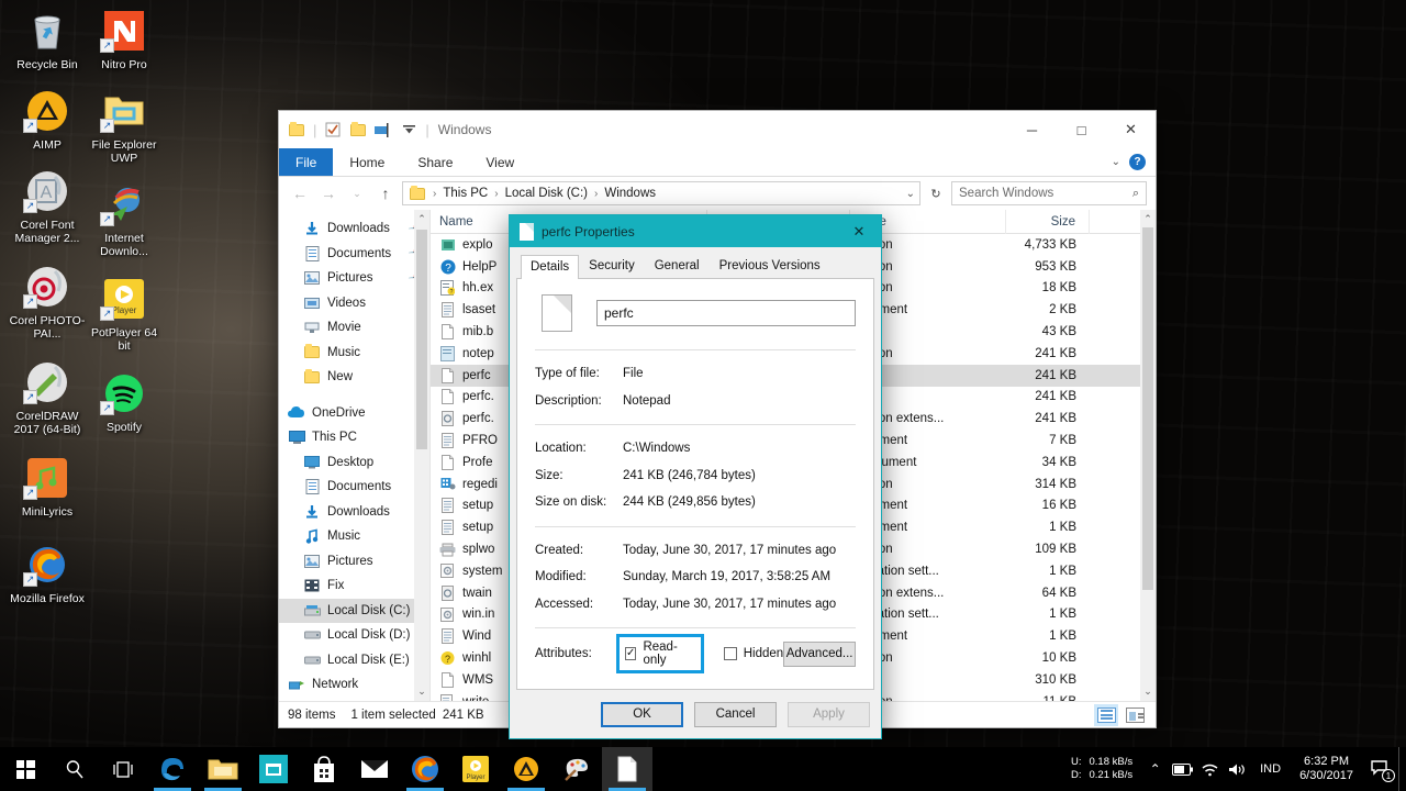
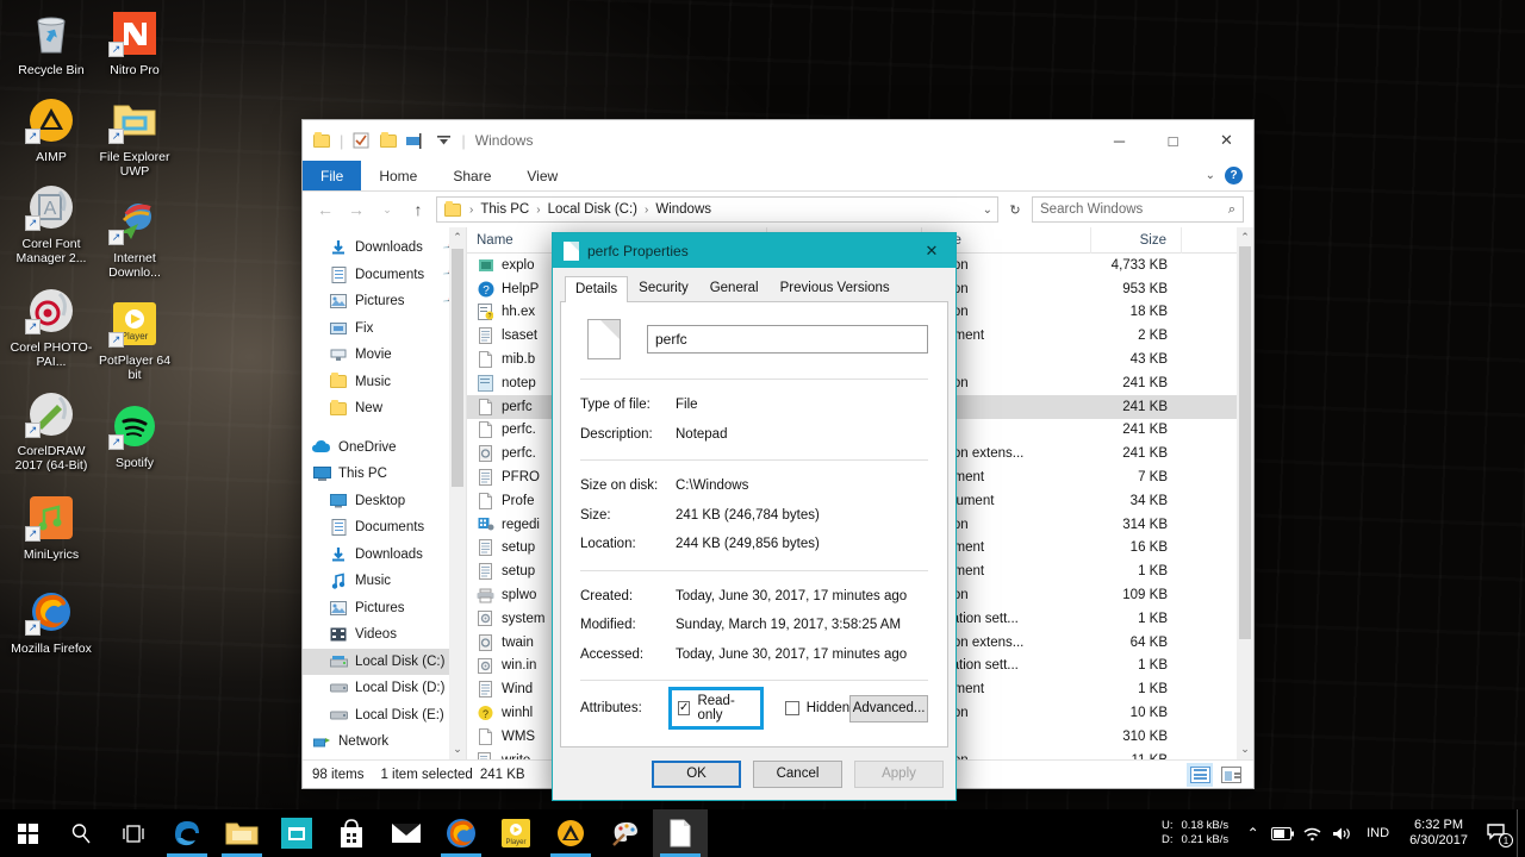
  Recycle Bin
  ↗
  AIMP
  A
  ↗
  Corel Font Manager 2...
  ↗
  Corel PHOTO-PAI...
  ↗
  CorelDRAW 2017 (64-Bit)
  ↗
  MiniLyrics
  ↗
  Mozilla Firefox
  ↗
  Nitro Pro
  ↗
  File Explorer UWP
  ↗
  Internet Downlo...
  Player
  ↗
  PotPlayer 64 bit
  ↗
  Spotify
  |
  |
  Windows
  ─
  □
  ✕
  File
  Home
  Share
  View
  ⌄
  ?
  ←
  →
  ⌄
  ↑
  ›
  This PC
  ›
  Local Disk (C:)
  ›
  Windows
  ⌄
  ↻
  Search Windows
  ⌕
  Downloads
  Documents
  Pictures
- Videos
+ Fix
  Movie
  Music
  New
  OneDrive
  This PC
  Desktop
  Documents
  Downloads
  Music
  Pictures
- Fix
+ Videos
  Local Disk (C:)
  Local Disk (D:)
  Local Disk (E:)
  Network
  ⌃
  ⌄
  Name
  Size
  explo
  4,733 KB
  ?
  HelpP
  953 KB
  hh.ex
  18 KB
  lsaset
  2 KB
  mib.b
  43 KB
  notep
  241 KB
  perfc
  241 KB
  perfc.
  241 KB
  perfc.
  on extens...
  241 KB
  PFRO
  7 KB
  Profe
  34 KB
  regedi
  314 KB
  setup
  16 KB
  setup
  1 KB
  splwo
  109 KB
  system
  tion sett...
  1 KB
  twain
  on extens...
  64 KB
  win.in
  tion sett...
  1 KB
  Wind
  1 KB
  ?
  winhl
  10 KB
  WMS
  310 KB
  ⌃
  ⌄
  98 items
  1 item selected
  241 KB
  perfc Properties
  ✕
  Details
  Security
  General
  Previous Versions
  perfc
  Type of file:
  File
  Description:
  Notepad
- Location:
+ Size on disk:
  C:\Windows
  Size:
  241 KB (246,784 bytes)
- Size on disk:
+ Location:
  244 KB (249,856 bytes)
  Created:
  Today, June 30, 2017, 17 minutes ago
  Modified:
  Sunday, March 19, 2017, 3:58:25 AM
  Accessed:
  Today, June 30, 2017, 17 minutes ago
  Attributes:
  ✓
  Read-only
  Hidden
  Advanced...
  OK
  Cancel
  Apply
  U:
  D:
  0.18 kB/s
  0.21 kB/s
  ⌃
  IND
  6:32 PM
  6/30/2017
  1
